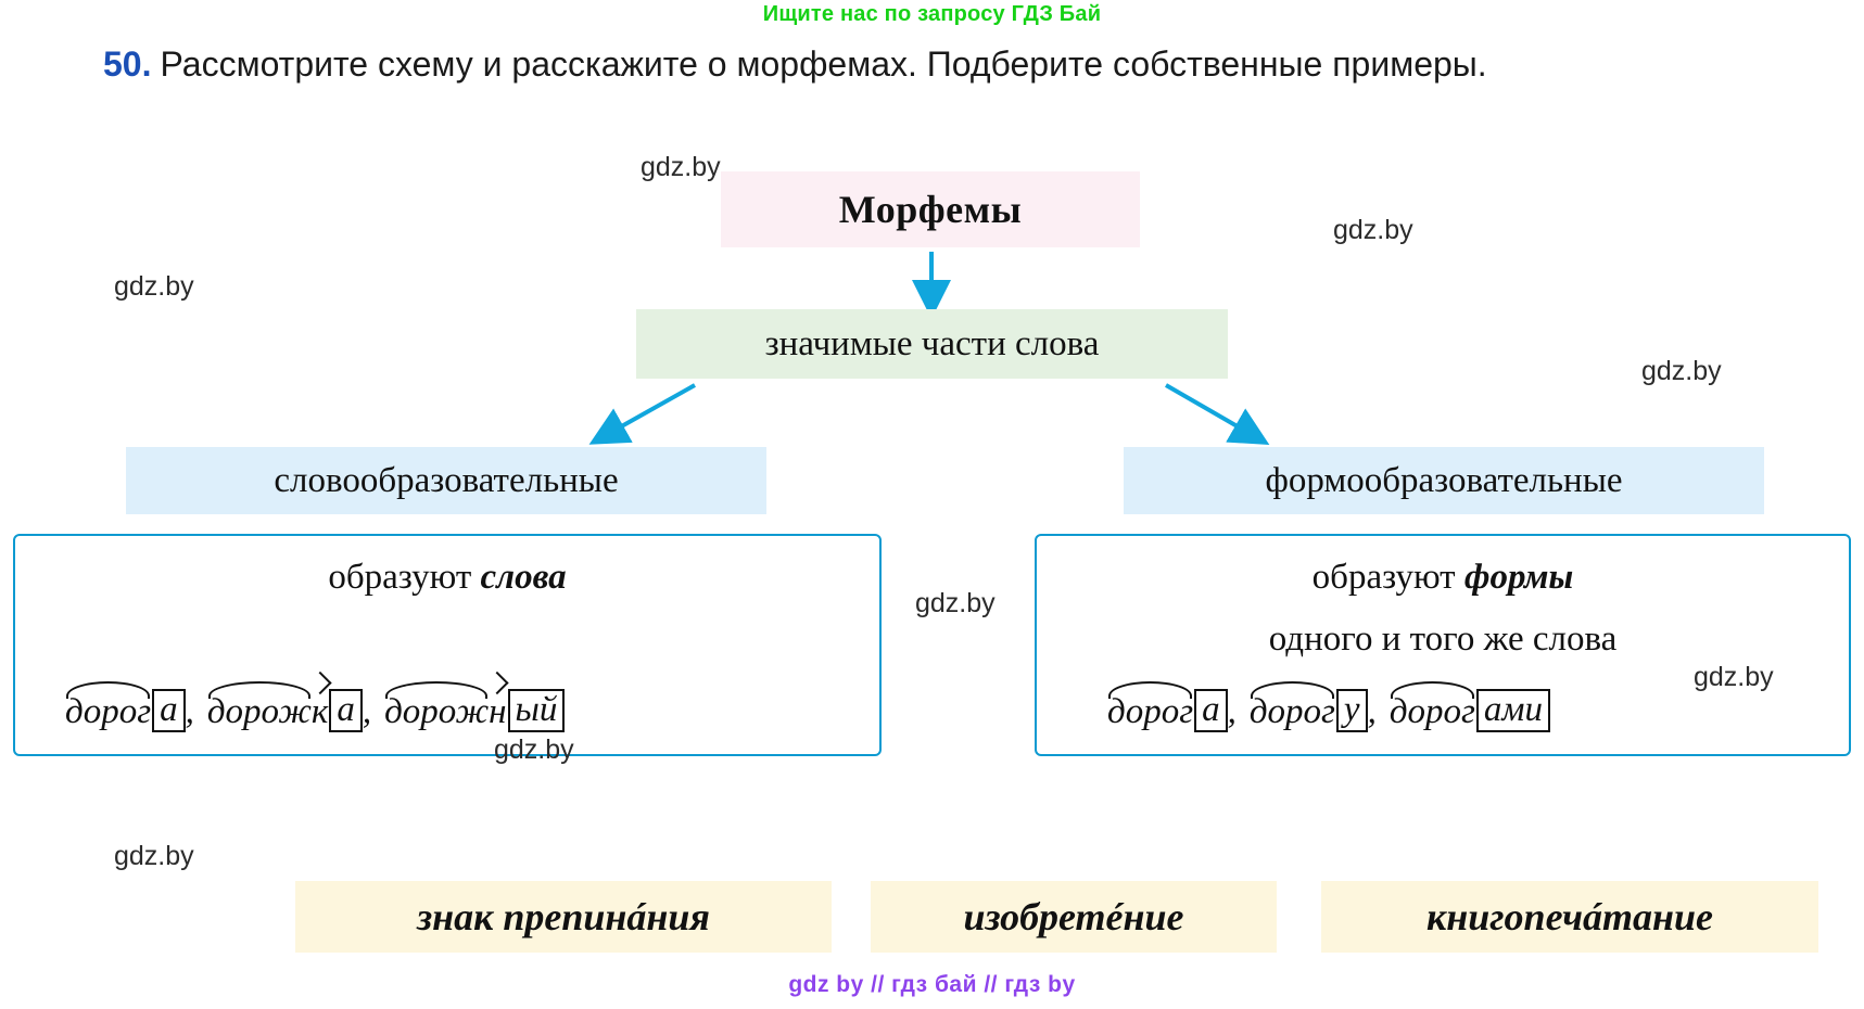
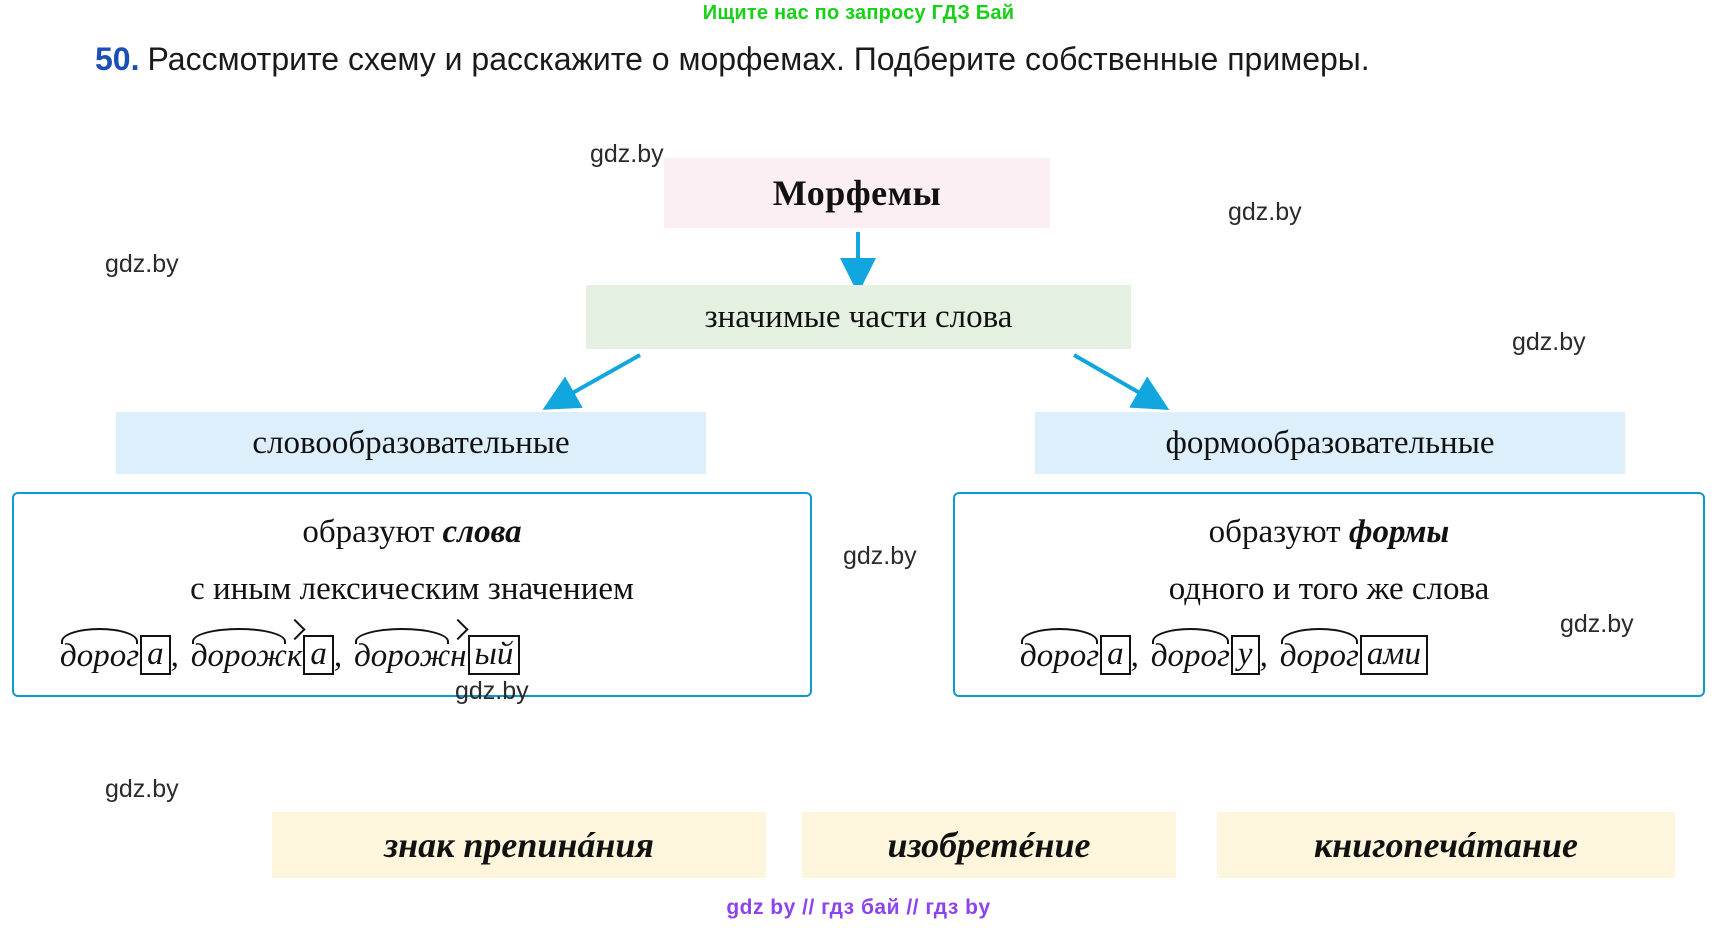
  Ищите нас по запросу ГДЗ Бай
  50. Рассмотрите схему и расскажите о морфемах. Подберите собственные примеры.
  Морфемы
  значимые части слова
  словообразовательные
  формообразовательные
  образуют слова
+ с иным лексическим значением
  дорог
  а
  ,
  дорож
  к
  а
  ,
  дорож
  н
  ый
  образуют формы
  одного и того же слова
  дорог
  а
  ,
  дорог
  у
  ,
  дорог
  ами
  знак препинáния
  изобретéние
  книгопечáтание
  gdz.by
  gdz.by
  gdz.by
  gdz.by
  gdz.by
  gdz.by
  gdz.by
  gdz.by
  gdz by // гдз бай // гдз by
